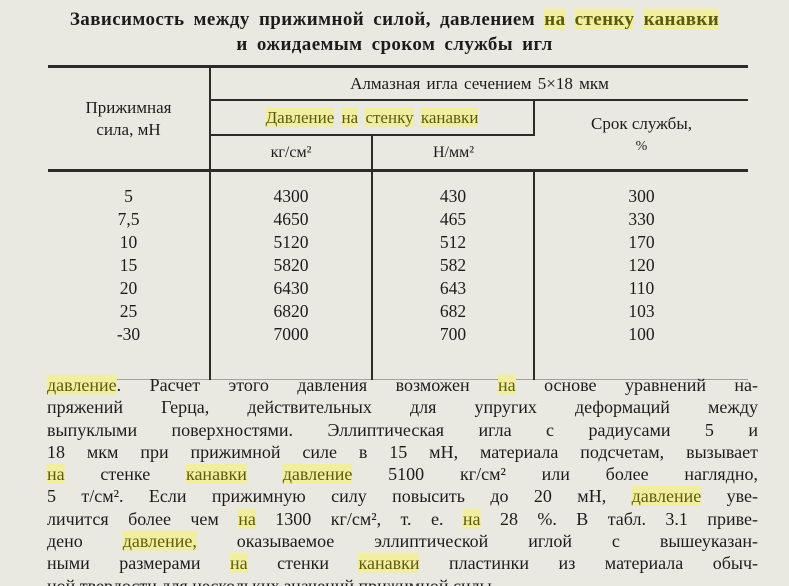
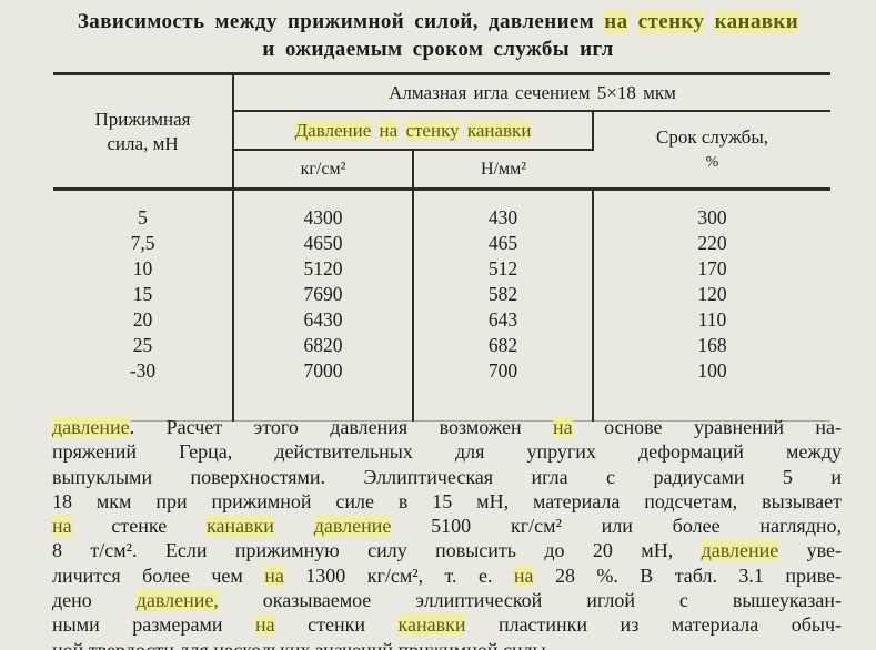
  Зависимость между прижимной силой, давлением на стенку канавки
  и ожидаемым сроком службы игл
  Прижимная сила, мН	Алмазная игла сечением 5×18 мкм
  Давление на стенку канавки	Срок службы, %
  кг/см²	Н/мм²
  5	4300	430	300
- 7,5	4650	465	330
+ 7,5	4650	465	220
  10	5120	512	170
- 15	5820	582	120
+ 15	7690	582	120
  20	6430	643	110
- 25	6820	682	103
+ 25	6820	682	168
  -30	7000	700	100
  давление. Расчет этого давления возможен на основе уравнений на-
  пряжений Герца, действительных для упругих деформаций между
  выпуклыми поверхностями. Эллиптическая игла с радиусами 5 и
  18 мкм при прижимной силе в 15 мН, материала подсчетам, вызывает
  на стенке канавки давление 5100 кг/см² или более наглядно,
- 5 т/см². Если прижимную силу повысить до 20 мН, давление уве-
+ 8 т/см². Если прижимную силу повысить до 20 мН, давление уве-
  личится более чем на 1300 кг/см², т. е. на 28 %. В табл. 3.1 приве-
  дено давление, оказываемое эллиптической иглой с вышеуказан-
  ными размерами на стенки канавки пластинки из материала обыч-
